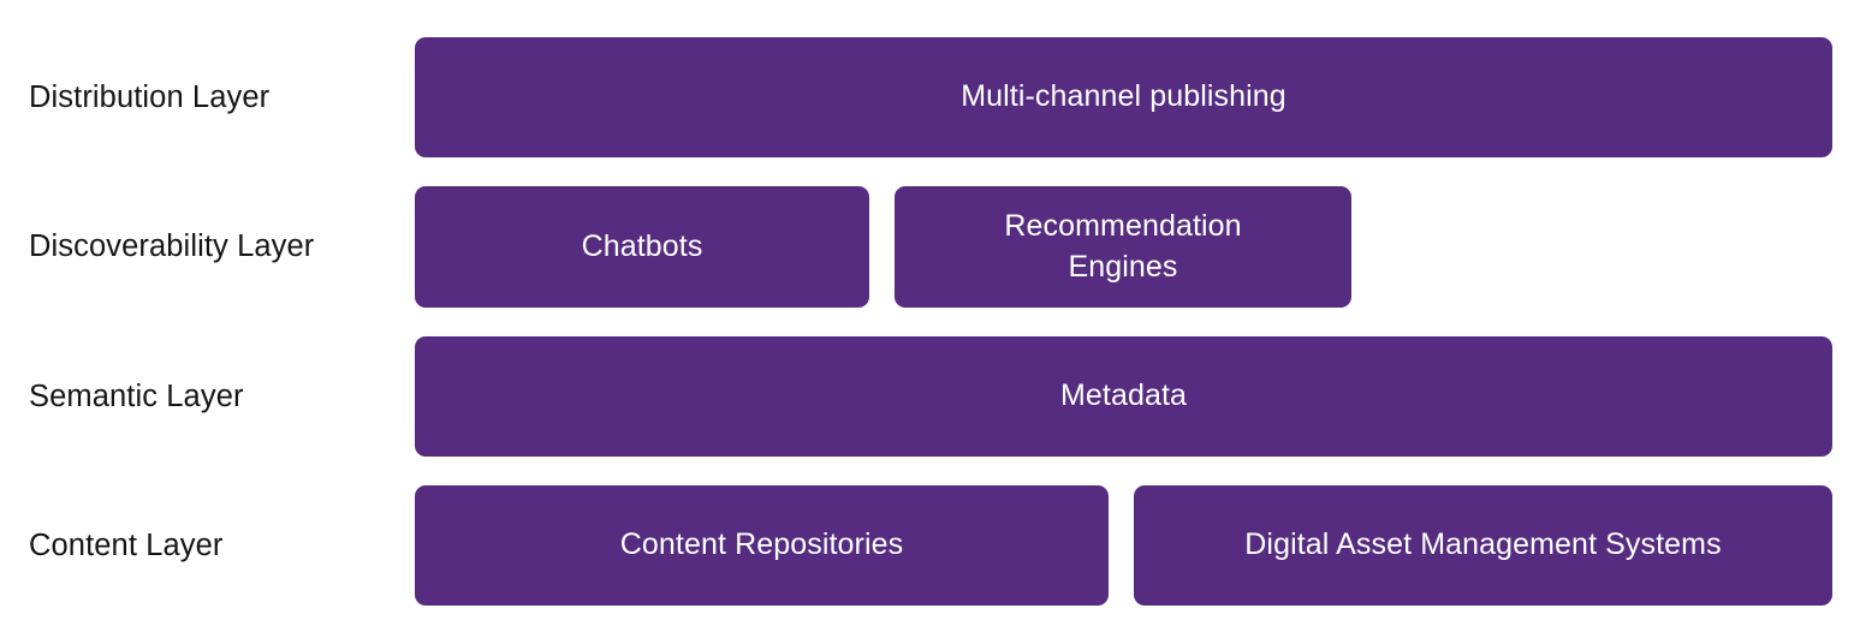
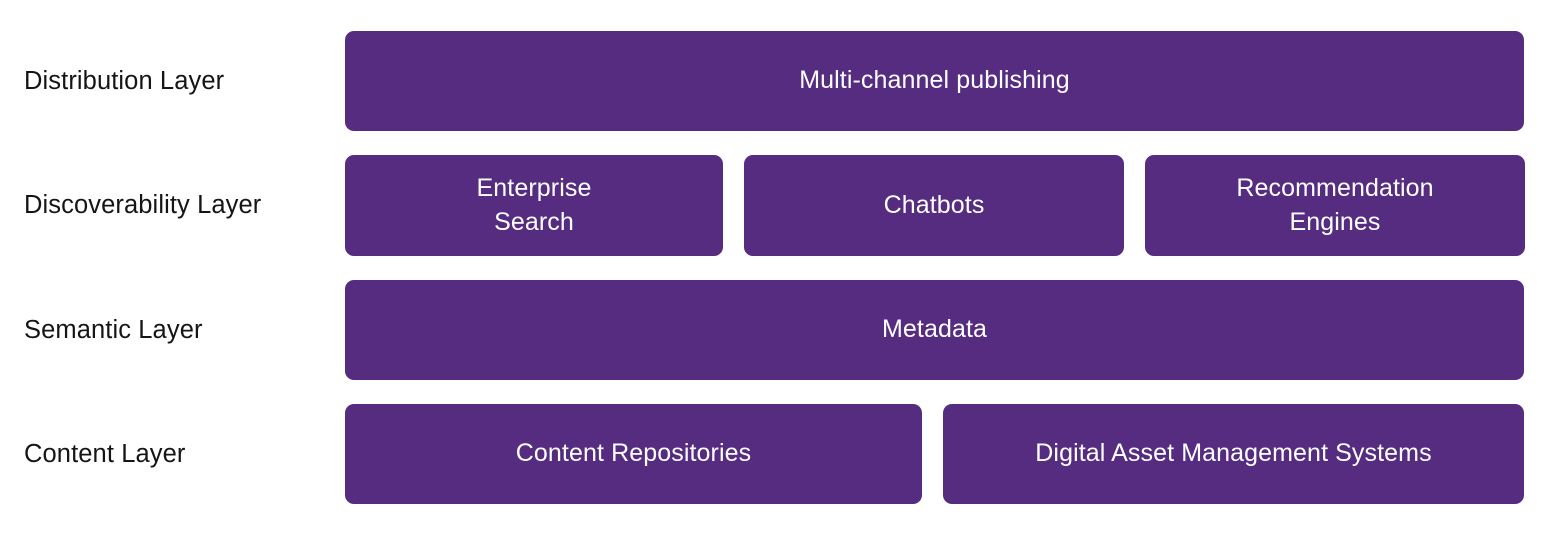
  Distribution Layer
  Multi-channel publishing
  Discoverability Layer
+ Enterprise
+ Search
  Chatbots
  Recommendation
  Engines
  Semantic Layer
  Metadata
  Content Layer
  Content Repositories
  Digital Asset Management Systems
